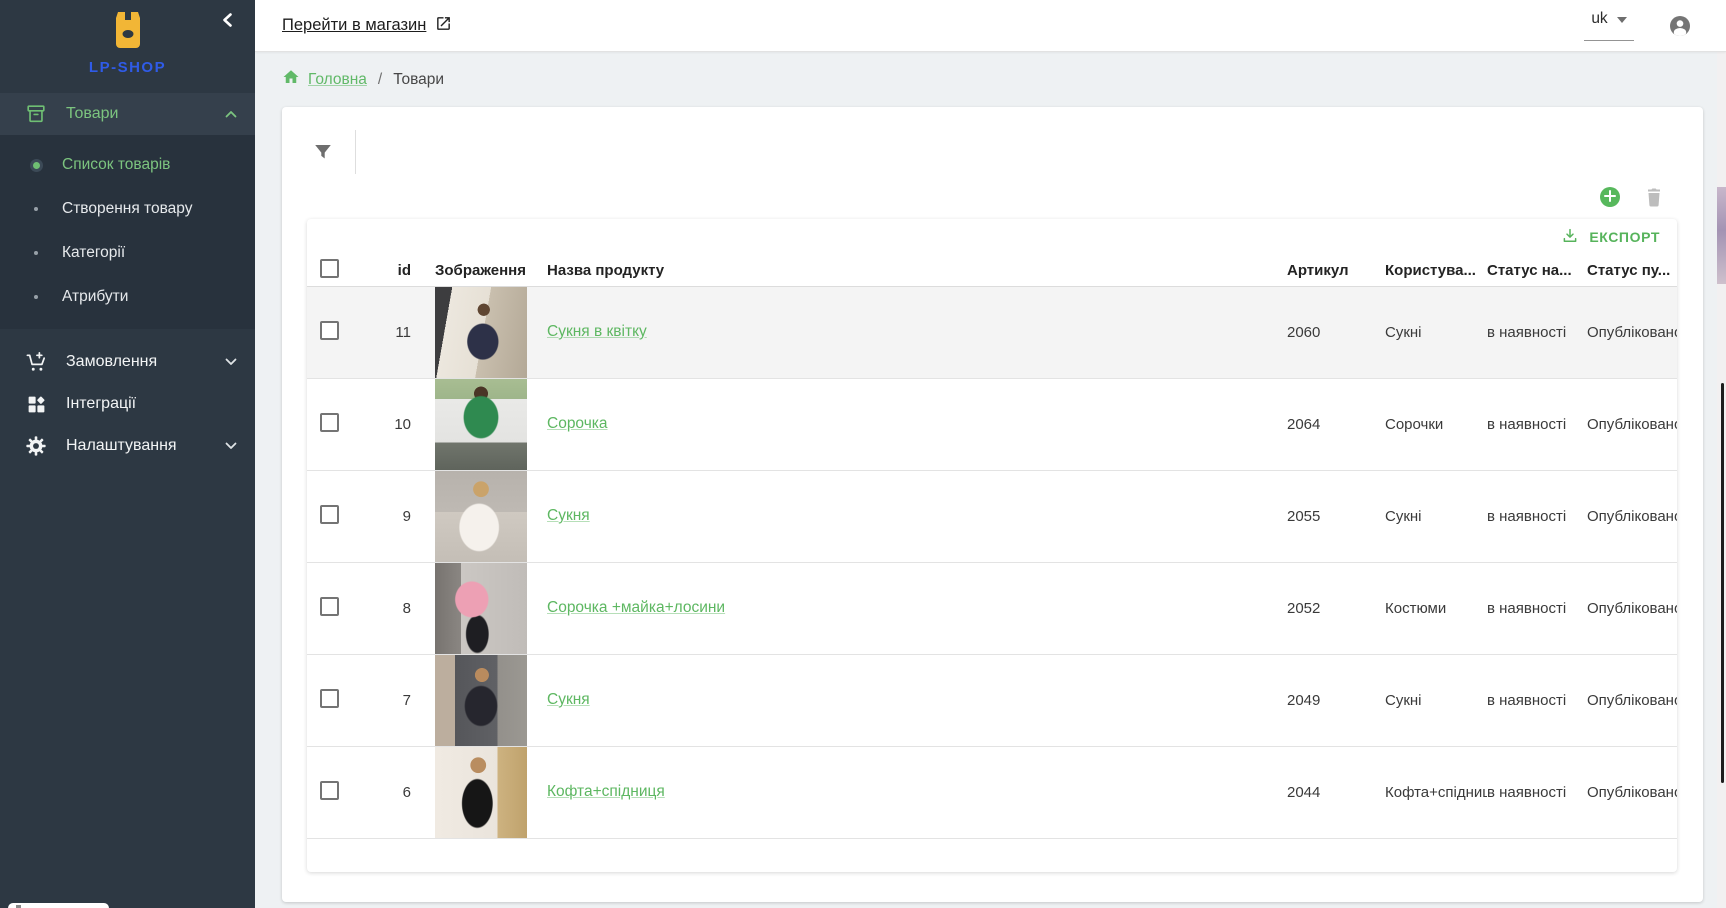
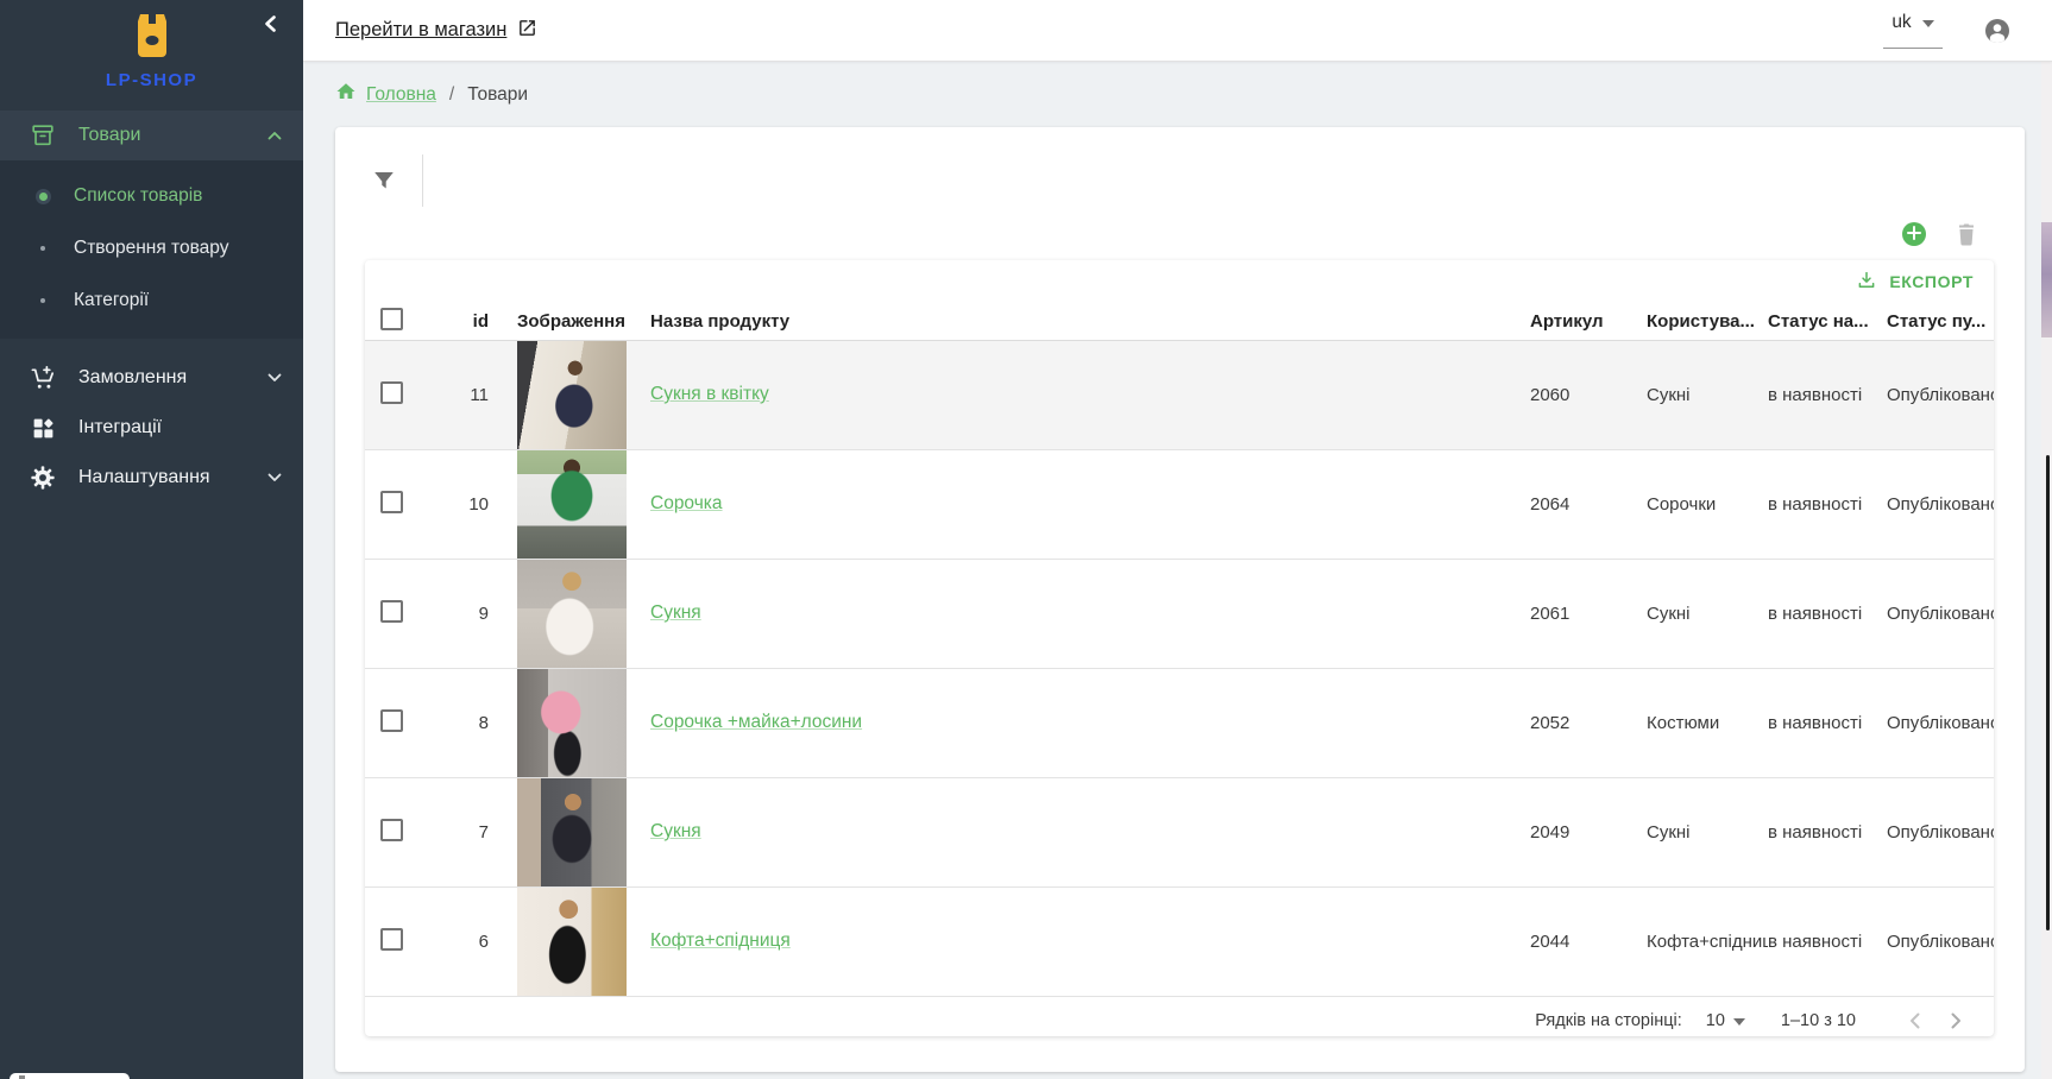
  LP-SHOP
  Товари
  Список товарів
  Створення товару
  Категорії
- Атрибути
  Замовлення
  Інтеграції
  Налаштування
  Перейти в магазин
  uk
  Головна
  /
  Товари
  ЕКСПОРТ
  	id	Зображення	Назва продукту	Артикул	Користува...	Статус на...	Статус пу...
  	11		Сукня в квітку	2060	Сукні	в наявності	Опублікован
  	10		Сорочка	2064	Сорочки	в наявності	Опублікован
- 	9		Сукня	2055	Сукні	в наявності	Опублікован
+ 	9		Сукня	2061	Сукні	в наявності	Опублікован
  	8		Сорочка +майка+лосини	2052	Костюми	в наявності	Опублікован
  	7		Сукня	2049	Сукні	в наявності	Опублікован
  	6		Кофта+спідниця	2044	Кофта+спідниц	в наявності	Опублікован
+ Рядків на сторінці:
+ 10
+ 1–10 з 10
